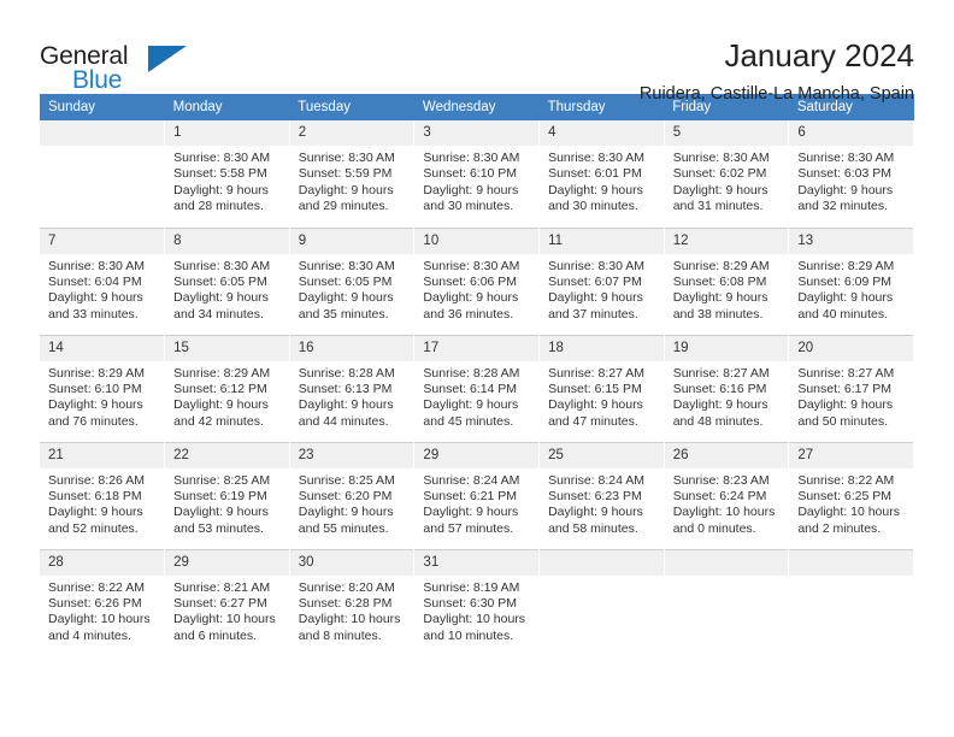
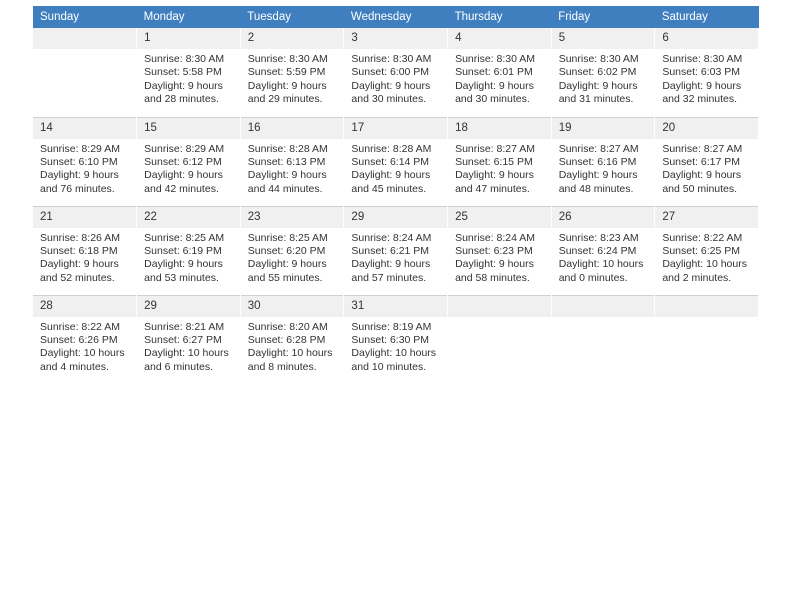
- General
- Blue
- January 2024
- Ruidera, Castille-La Mancha, Spain
  Sunday	Monday	Tuesday	Wednesday	Thursday	Friday	Saturday
- 	1Sunrise: 8:30 AMSunset: 5:58 PMDaylight: 9 hoursand 28 minutes.	2Sunrise: 8:30 AMSunset: 5:59 PMDaylight: 9 hoursand 29 minutes.	3Sunrise: 8:30 AMSunset: 6:10 PMDaylight: 9 hoursand 30 minutes.	4Sunrise: 8:30 AMSunset: 6:01 PMDaylight: 9 hoursand 30 minutes.	5Sunrise: 8:30 AMSunset: 6:02 PMDaylight: 9 hoursand 31 minutes.	6Sunrise: 8:30 AMSunset: 6:03 PMDaylight: 9 hoursand 32 minutes.
+ 	1Sunrise: 8:30 AMSunset: 5:58 PMDaylight: 9 hoursand 28 minutes.	2Sunrise: 8:30 AMSunset: 5:59 PMDaylight: 9 hoursand 29 minutes.	3Sunrise: 8:30 AMSunset: 6:00 PMDaylight: 9 hoursand 30 minutes.	4Sunrise: 8:30 AMSunset: 6:01 PMDaylight: 9 hoursand 30 minutes.	5Sunrise: 8:30 AMSunset: 6:02 PMDaylight: 9 hoursand 31 minutes.	6Sunrise: 8:30 AMSunset: 6:03 PMDaylight: 9 hoursand 32 minutes.
- 7Sunrise: 8:30 AMSunset: 6:04 PMDaylight: 9 hoursand 33 minutes.	8Sunrise: 8:30 AMSunset: 6:05 PMDaylight: 9 hoursand 34 minutes.	9Sunrise: 8:30 AMSunset: 6:05 PMDaylight: 9 hoursand 35 minutes.	10Sunrise: 8:30 AMSunset: 6:06 PMDaylight: 9 hoursand 36 minutes.	11Sunrise: 8:30 AMSunset: 6:07 PMDaylight: 9 hoursand 37 minutes.	12Sunrise: 8:29 AMSunset: 6:08 PMDaylight: 9 hoursand 38 minutes.	13Sunrise: 8:29 AMSunset: 6:09 PMDaylight: 9 hoursand 40 minutes.
  14Sunrise: 8:29 AMSunset: 6:10 PMDaylight: 9 hoursand 76 minutes.	15Sunrise: 8:29 AMSunset: 6:12 PMDaylight: 9 hoursand 42 minutes.	16Sunrise: 8:28 AMSunset: 6:13 PMDaylight: 9 hoursand 44 minutes.	17Sunrise: 8:28 AMSunset: 6:14 PMDaylight: 9 hoursand 45 minutes.	18Sunrise: 8:27 AMSunset: 6:15 PMDaylight: 9 hoursand 47 minutes.	19Sunrise: 8:27 AMSunset: 6:16 PMDaylight: 9 hoursand 48 minutes.	20Sunrise: 8:27 AMSunset: 6:17 PMDaylight: 9 hoursand 50 minutes.
  21Sunrise: 8:26 AMSunset: 6:18 PMDaylight: 9 hoursand 52 minutes.	22Sunrise: 8:25 AMSunset: 6:19 PMDaylight: 9 hoursand 53 minutes.	23Sunrise: 8:25 AMSunset: 6:20 PMDaylight: 9 hoursand 55 minutes.	29Sunrise: 8:24 AMSunset: 6:21 PMDaylight: 9 hoursand 57 minutes.	25Sunrise: 8:24 AMSunset: 6:23 PMDaylight: 9 hoursand 58 minutes.	26Sunrise: 8:23 AMSunset: 6:24 PMDaylight: 10 hoursand 0 minutes.	27Sunrise: 8:22 AMSunset: 6:25 PMDaylight: 10 hoursand 2 minutes.
  28Sunrise: 8:22 AMSunset: 6:26 PMDaylight: 10 hoursand 4 minutes.	29Sunrise: 8:21 AMSunset: 6:27 PMDaylight: 10 hoursand 6 minutes.	30Sunrise: 8:20 AMSunset: 6:28 PMDaylight: 10 hoursand 8 minutes.	31Sunrise: 8:19 AMSunset: 6:30 PMDaylight: 10 hoursand 10 minutes.
